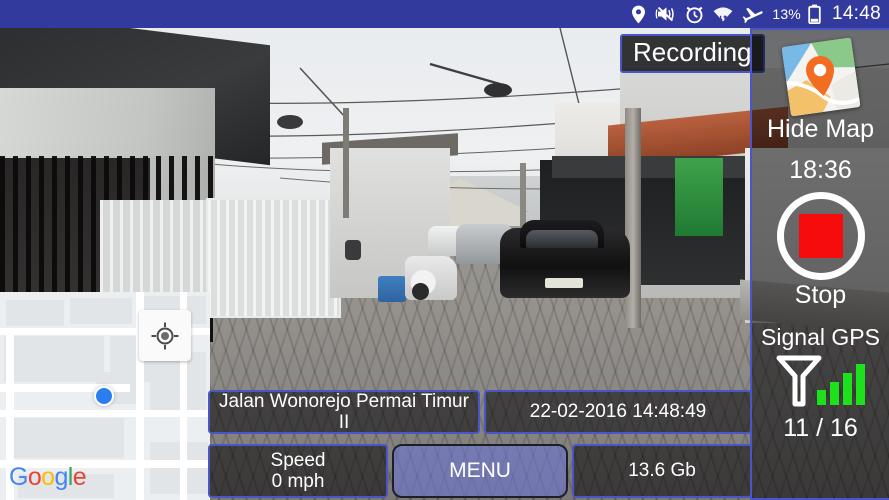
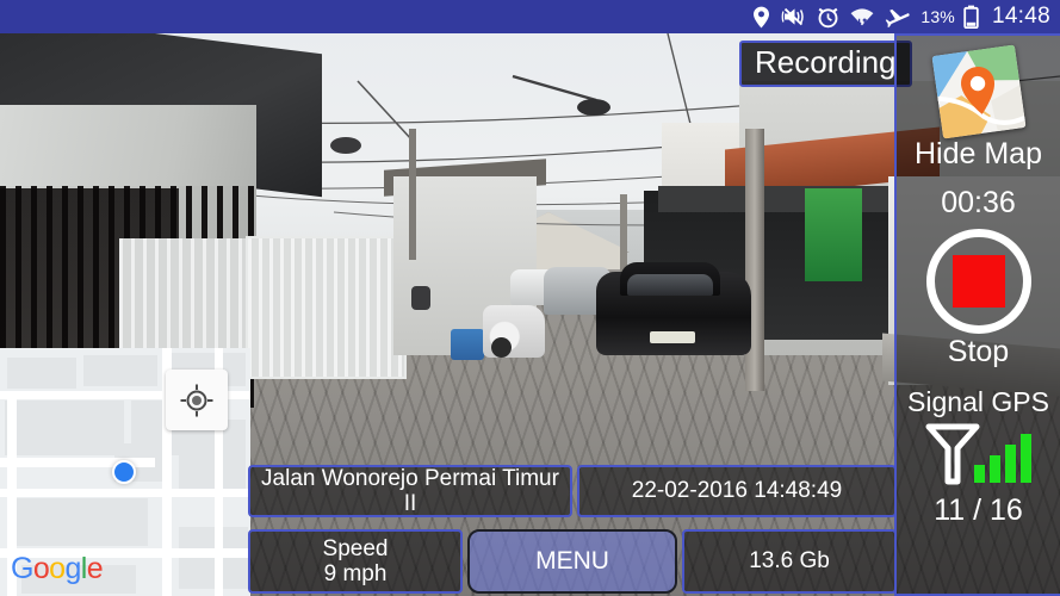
  Recording
  Google
  Jalan Wonorejo Permai Timur II
  22-02-2016 14:48:49
  Speed
- 0 mph
+ 9 mph
  MENU
  13.6 Gb
  Hide Map
- 18:36
+ 00:36
  Stop
  Signal GPS
  11 / 16
  13%
  14:48
